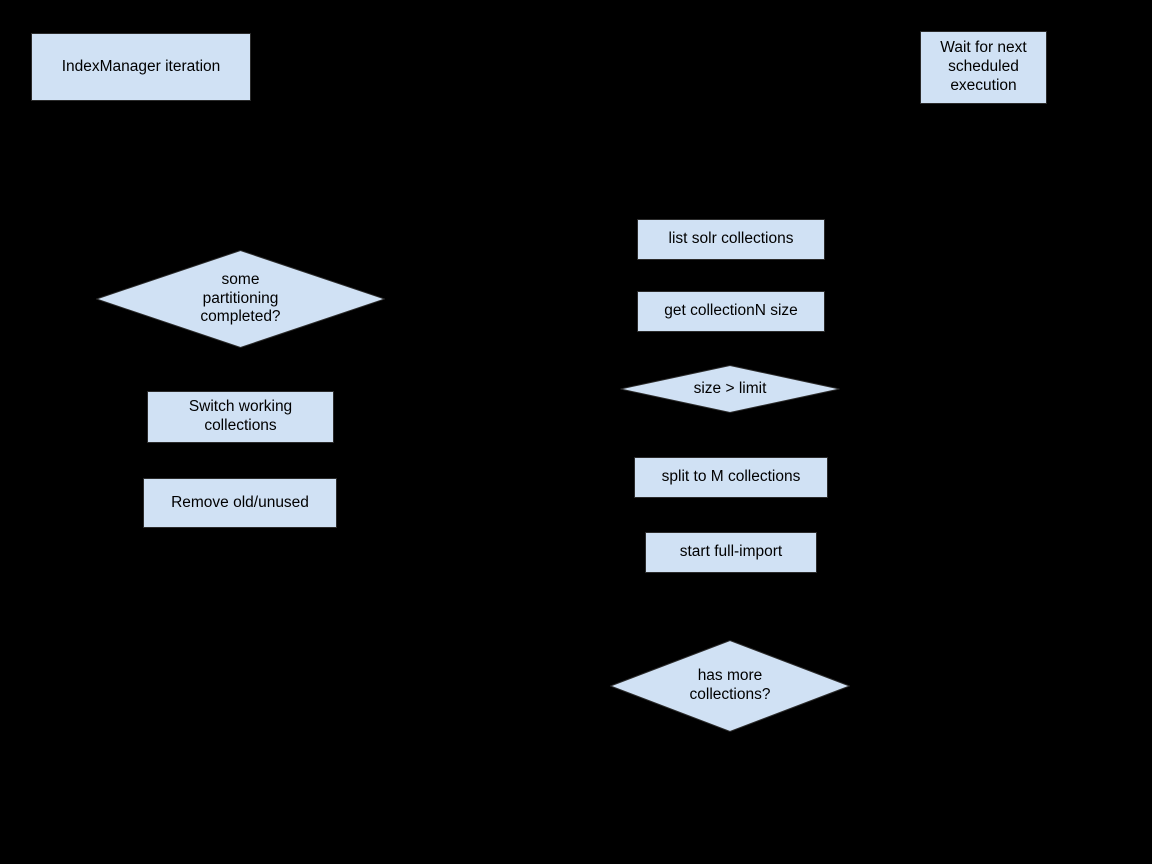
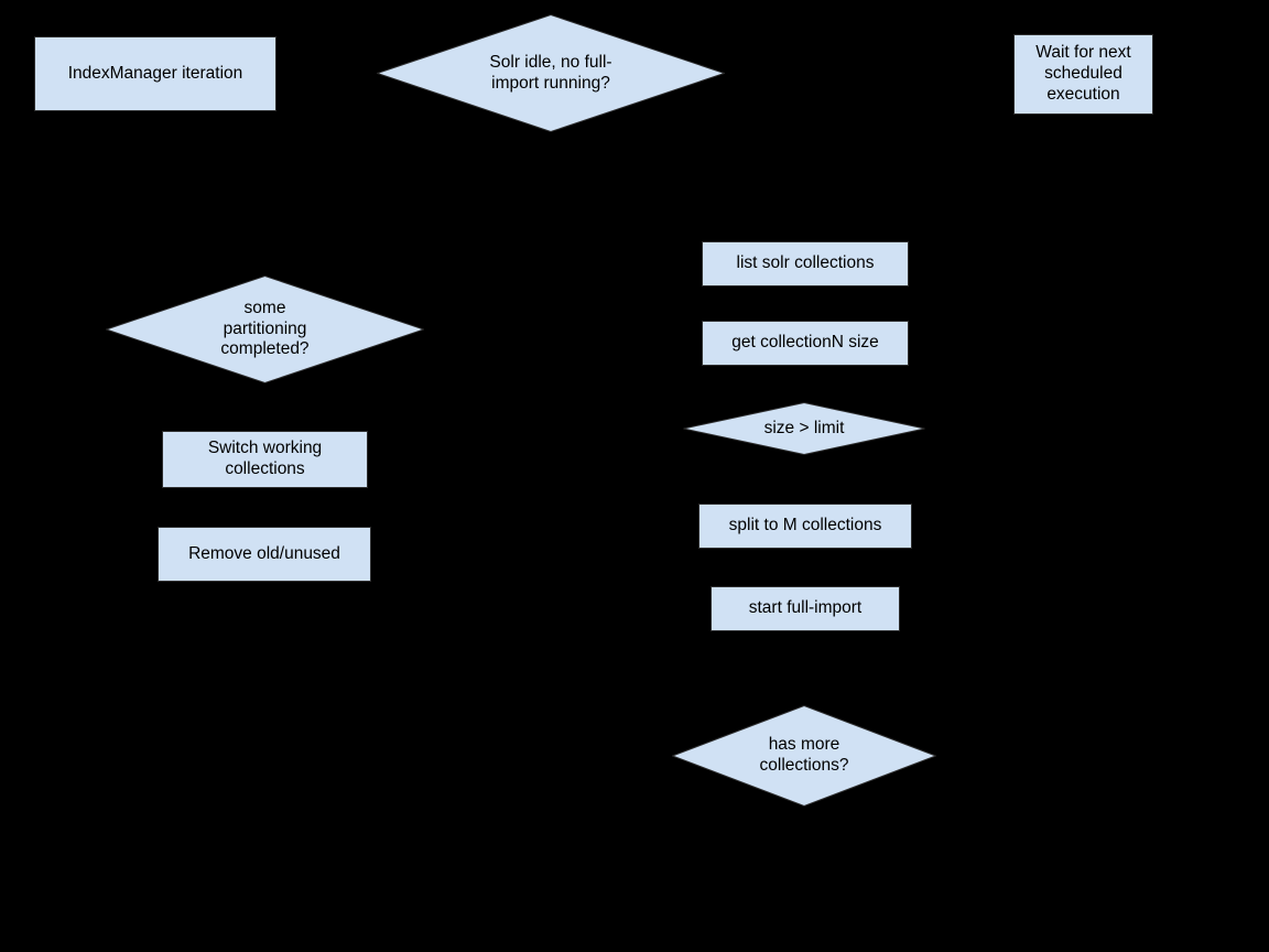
  IndexManager iteration
+ Solr idle, no full-
+ import running?
  Wait for next
  scheduled
  execution
  list solr collections
  some
  partitioning
  completed?
  get collectionN size
  size > limit
  Switch working
  collections
  split to M collections
  Remove old/unused
  start full-import
  has more
  collections?
